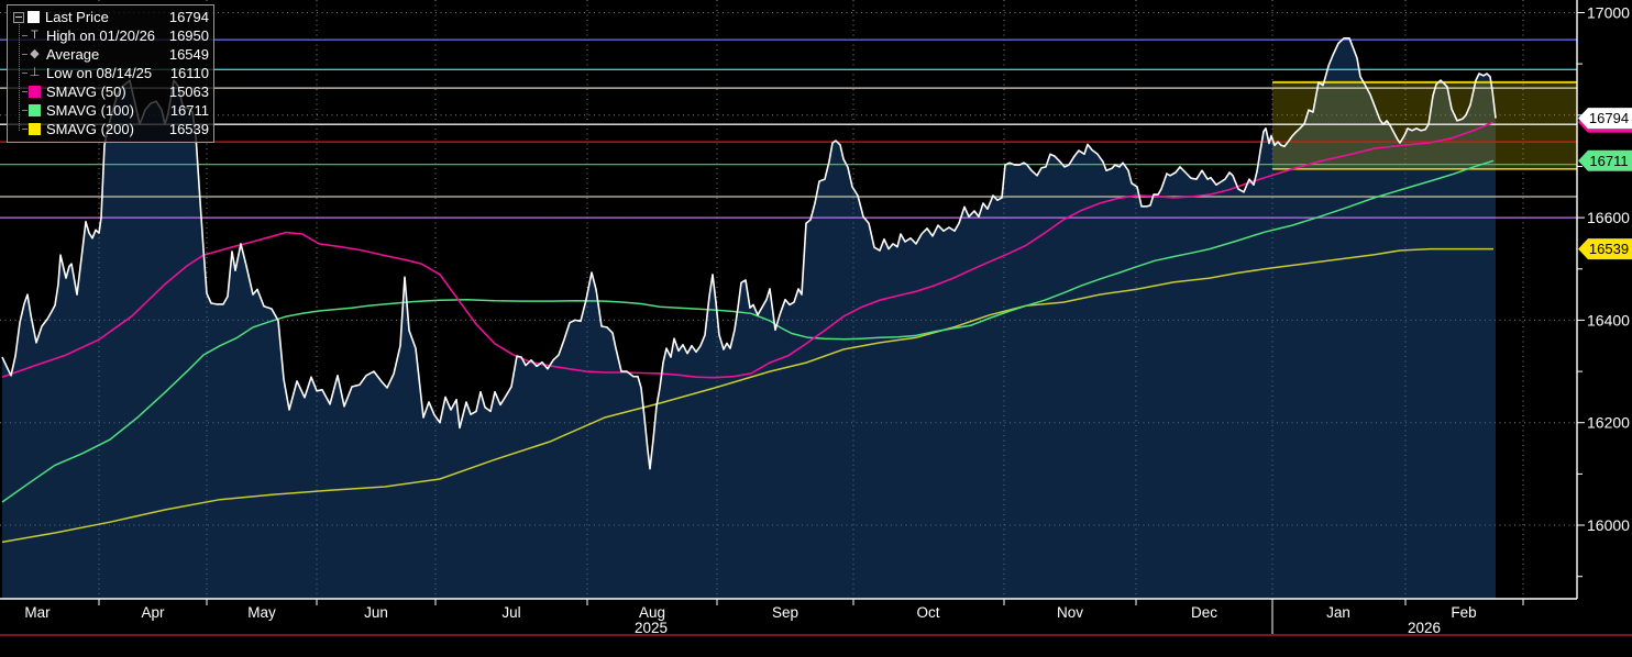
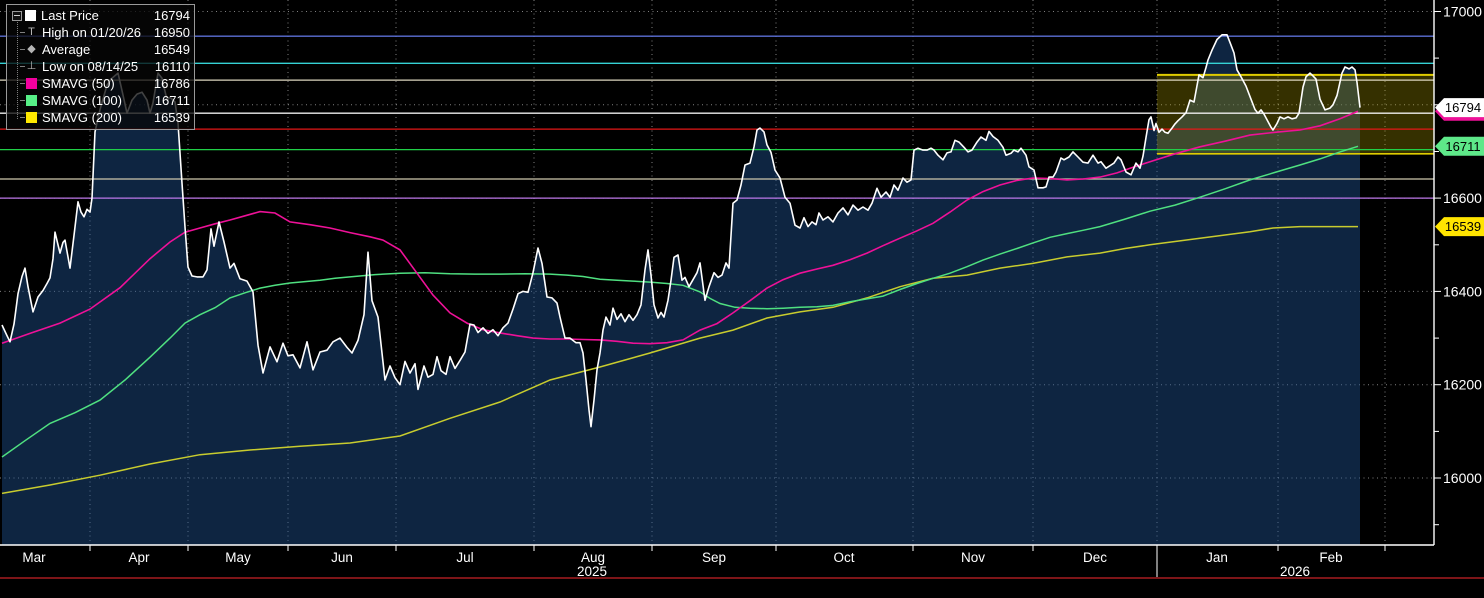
  17000
  16600
  16400
  16200
  16000
  Mar
  Apr
  May
  Jun
  Jul
  Aug
  Sep
  Oct
  Nov
  Dec
  Jan
  Feb
  2025
  2026
  16794
  16711
  16539
  Last Price
  16794
  T
  High on 01/20/26
  16950
  ◆
  Average
  16549
  ⊥
  Low on 08/14/25
  16110
  SMAVG (50)
- 15063
+ 16786
  SMAVG (100)
  16711
  SMAVG (200)
  16539
